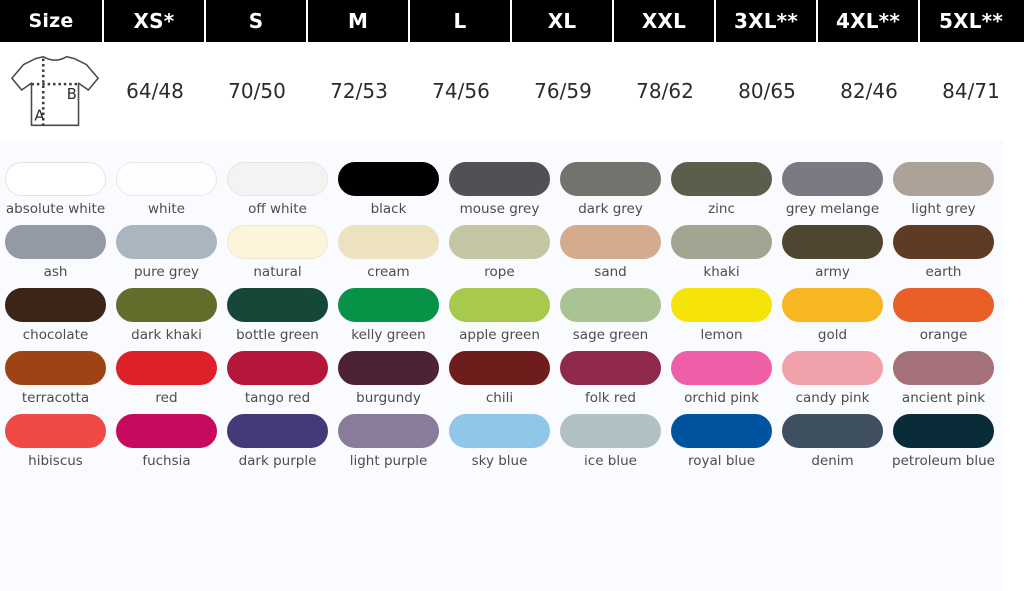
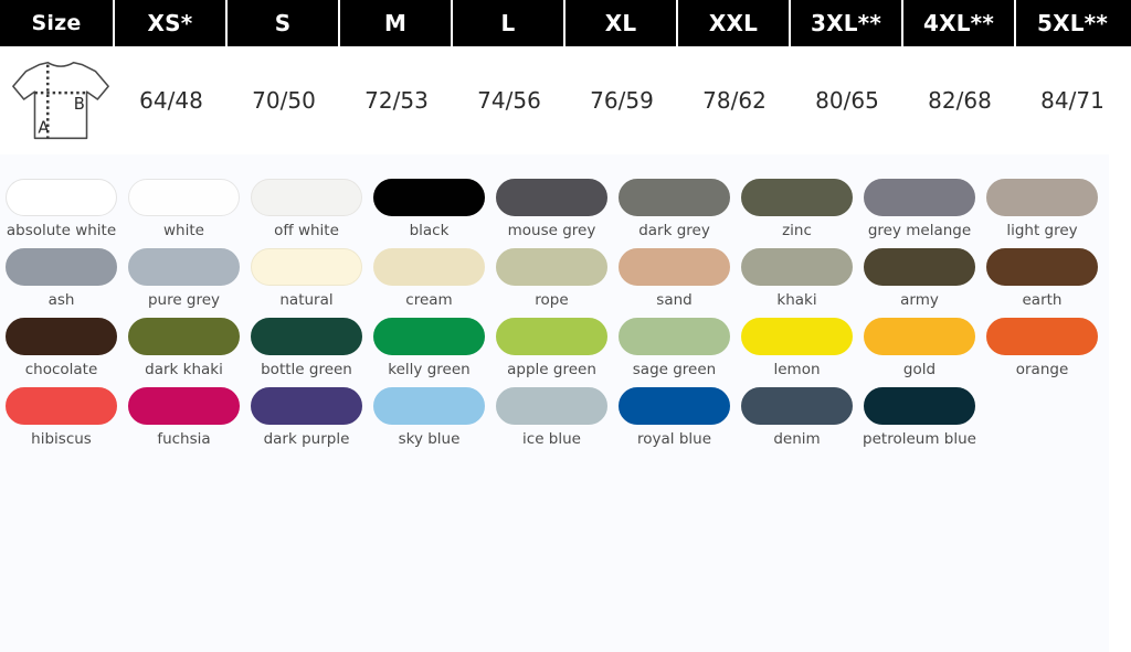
  Size
  XS*
  S
  M
  L
  XL
  XXL
  3XL**
  4XL**
  5XL**
  A
  B
  64/48
  70/50
  72/53
  74/56
  76/59
  78/62
  80/65
- 82/46
+ 82/68
  84/71
  absolute white
  white
  off white
  black
  mouse grey
  dark grey
  zinc
  grey melange
  light grey
  ash
  pure grey
  natural
  cream
  rope
  sand
  khaki
  army
  earth
  chocolate
  dark khaki
  bottle green
  kelly green
  apple green
  sage green
  lemon
  gold
  orange
- terracotta
- red
- tango red
- burgundy
- chili
- folk red
- orchid pink
- candy pink
- ancient pink
  hibiscus
  fuchsia
  dark purple
- light purple
  sky blue
  ice blue
  royal blue
  denim
  petroleum blue
